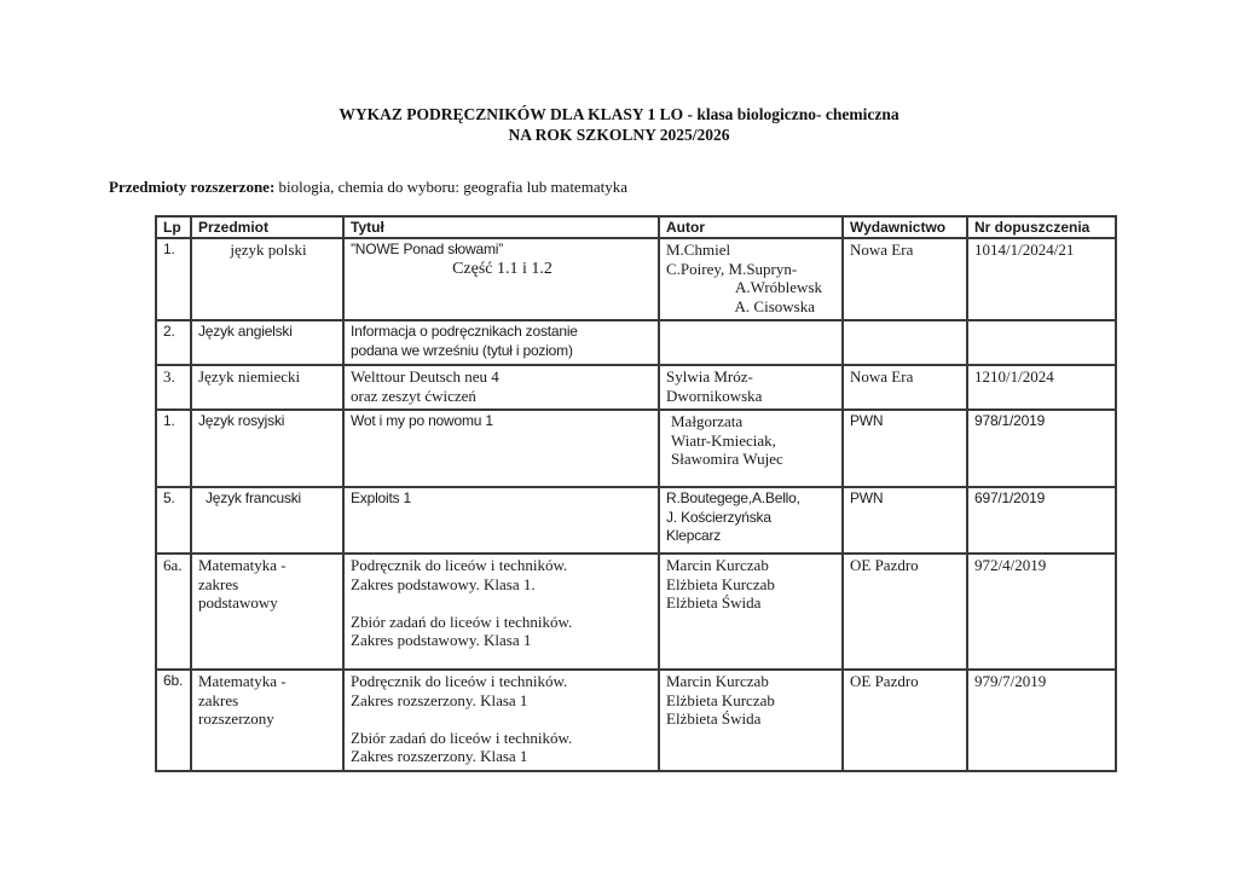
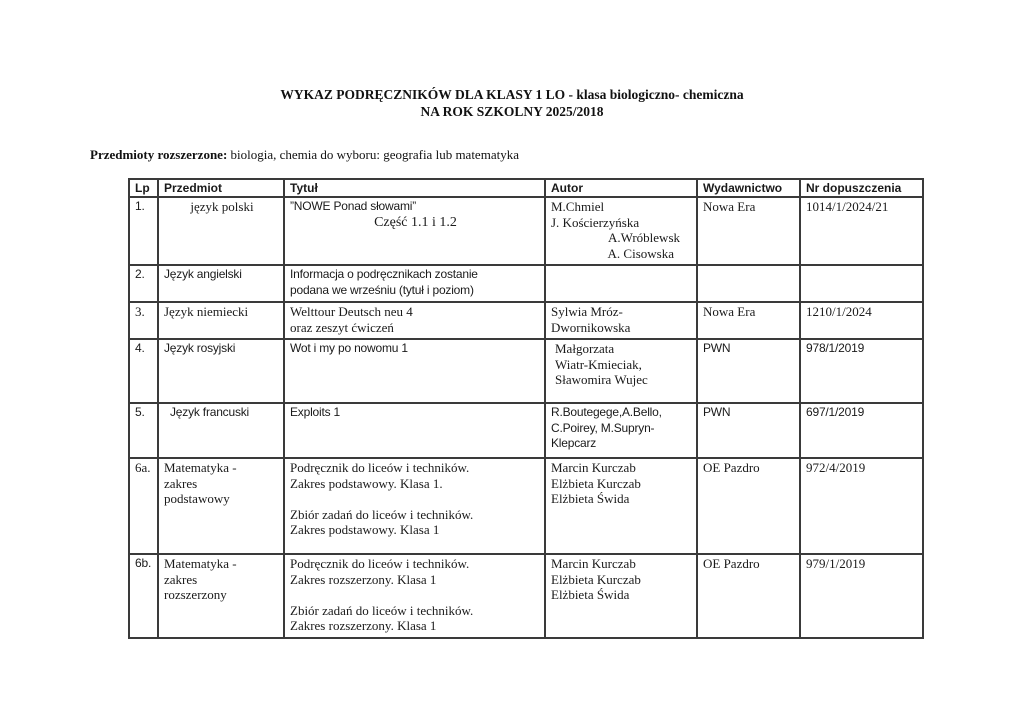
  WYKAZ PODRĘCZNIKÓW DLA KLASY 1 LO - klasa biologiczno- chemiczna
- NA ROK SZKOLNY 2025/2026
+ NA ROK SZKOLNY 2025/2018
  Przedmioty rozszerzone: biologia, chemia do wyboru: geografia lub matematyka
  Lp	Przedmiot	Tytuł	Autor	Wydawnictwo	Nr dopuszczenia
- 1.	język polski	”NOWE Ponad słowami”Część 1.1 i 1.2	M.ChmielC.Poirey, M.Supryn-A.WróblewskA. Cisowska	Nowa Era	1014/1/2024/21
+ 1.	język polski	”NOWE Ponad słowami”Część 1.1 i 1.2	M.ChmielJ. KościerzyńskaA.WróblewskA. Cisowska	Nowa Era	1014/1/2024/21
  2.	Język angielski	Informacja o podręcznikach zostaniepodana we wrześniu (tytuł i poziom)
  3.	Język niemiecki	Welttour Deutsch neu 4oraz zeszyt ćwiczeń	Sylwia Mróz-Dwornikowska	Nowa Era	1210/1/2024
- 1.	Język rosyjski	Wot i my po nowomu 1	MałgorzataWiatr-Kmieciak,Sławomira Wujec	PWN	978/1/2019
+ 4.	Język rosyjski	Wot i my po nowomu 1	MałgorzataWiatr-Kmieciak,Sławomira Wujec	PWN	978/1/2019
- 5.	Język francuski	Exploits 1	R.Boutegege,A.Bello,J. KościerzyńskaKlepcarz	PWN	697/1/2019
+ 5.	Język francuski	Exploits 1	R.Boutegege,A.Bello,C.Poirey, M.Supryn-Klepcarz	PWN	697/1/2019
  6a.	Matematyka -zakrespodstawowy	Podręcznik do liceów i techników.Zakres podstawowy. Klasa 1. Zbiór zadań do liceów i techników.Zakres podstawowy. Klasa 1	Marcin KurczabElżbieta KurczabElżbieta Świda	OE Pazdro	972/4/2019
- 6b.	Matematyka -zakresrozszerzony	Podręcznik do liceów i techników.Zakres rozszerzony. Klasa 1 Zbiór zadań do liceów i techników.Zakres rozszerzony. Klasa 1	Marcin KurczabElżbieta KurczabElżbieta Świda	OE Pazdro	979/7/2019
+ 6b.	Matematyka -zakresrozszerzony	Podręcznik do liceów i techników.Zakres rozszerzony. Klasa 1 Zbiór zadań do liceów i techników.Zakres rozszerzony. Klasa 1	Marcin KurczabElżbieta KurczabElżbieta Świda	OE Pazdro	979/1/2019
